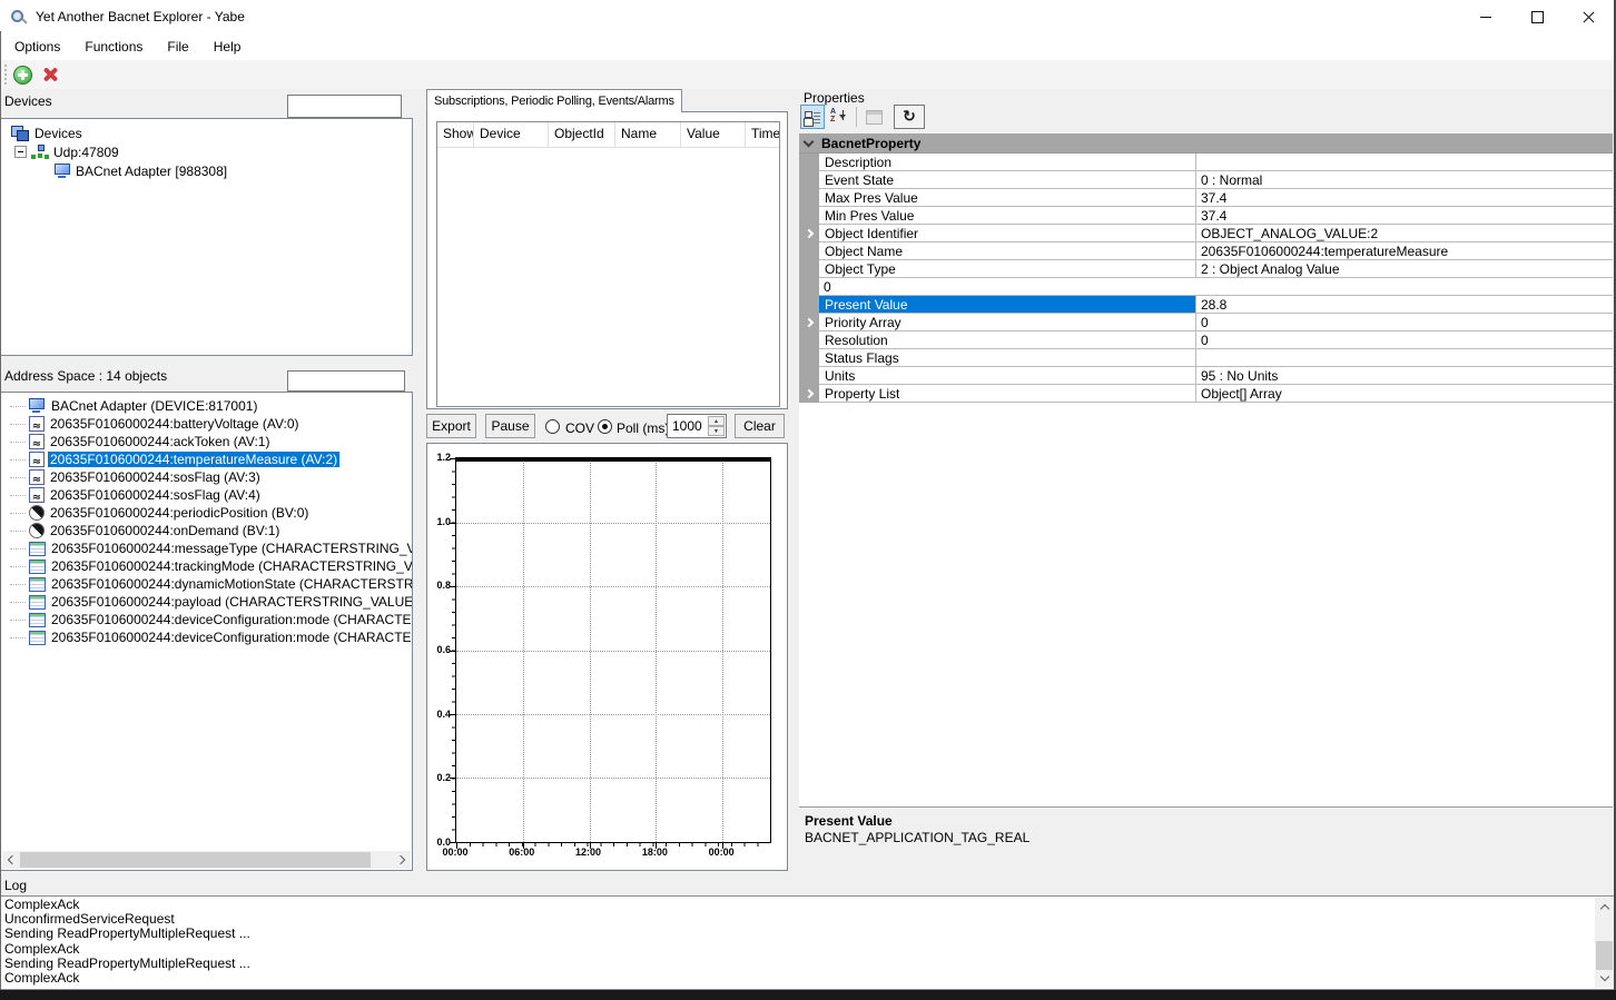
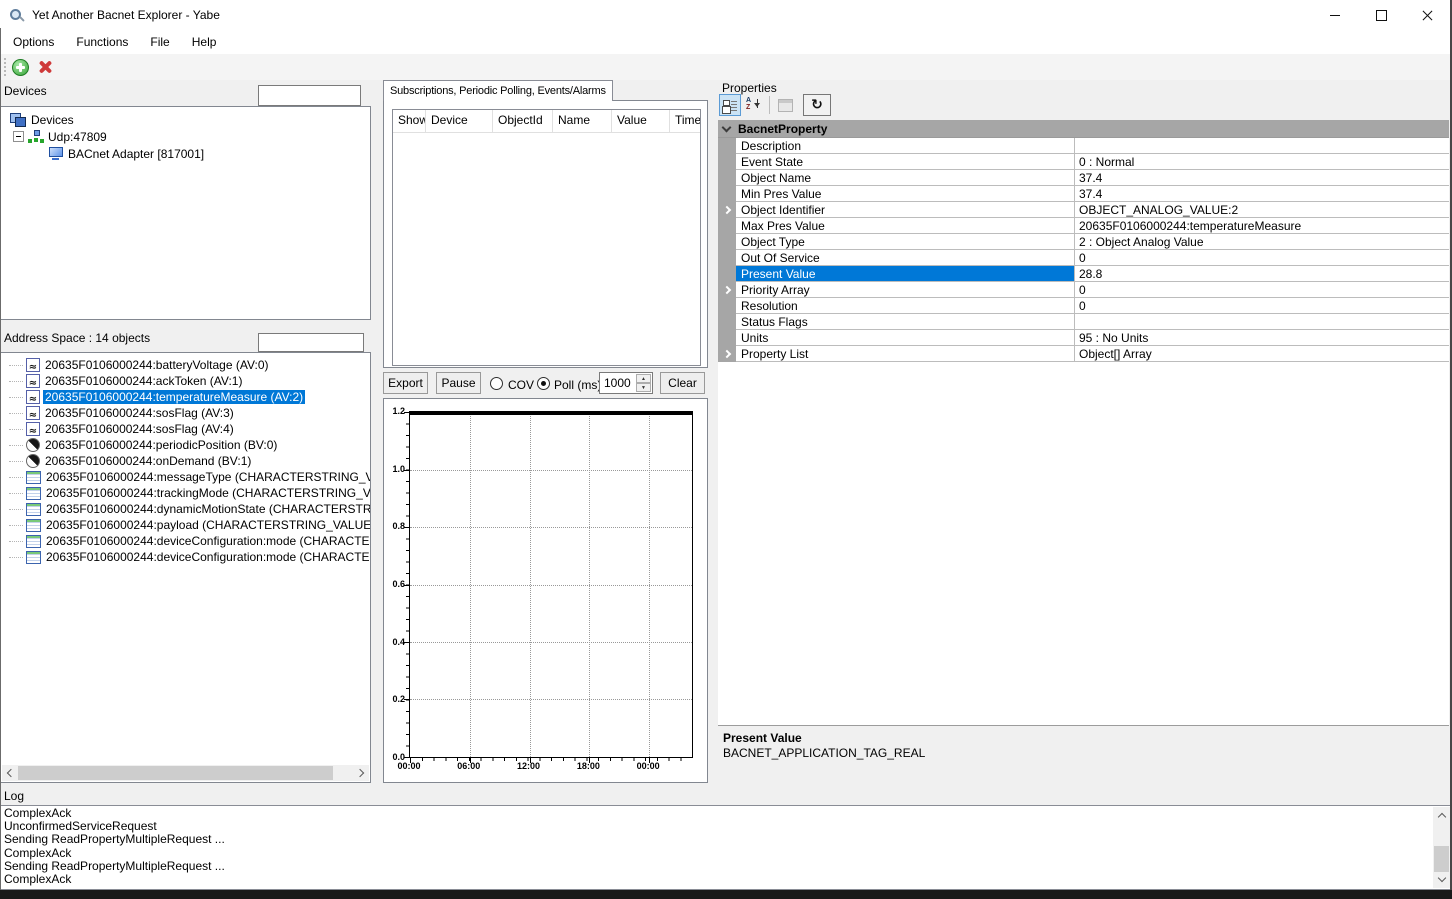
  Yet Another Bacnet Explorer - Yabe
  Options
  Functions
  File
  Help
  Devices
  Devices
  Udp:47809
- BACnet Adapter [988308]
+ BACnet Adapter [817001]
  Address Space : 14 objects
- BACnet Adapter (DEVICE:817001)
  20635F0106000244:batteryVoltage (AV:0)
  20635F0106000244:ackToken (AV:1)
  20635F0106000244:temperatureMeasure (AV:2)
  20635F0106000244:sosFlag (AV:3)
  20635F0106000244:sosFlag (AV:4)
  20635F0106000244:periodicPosition (BV:0)
  20635F0106000244:onDemand (BV:1)
  20635F0106000244:messageType (CHARACTERSTRING_V
  20635F0106000244:trackingMode (CHARACTERSTRING_V
  20635F0106000244:dynamicMotionState (CHARACTERSTR
  20635F0106000244:payload (CHARACTERSTRING_VALUE
  20635F0106000244:deviceConfiguration:mode (CHARACTE
  20635F0106000244:deviceConfiguration:mode (CHARACTE
  Subscriptions, Periodic Polling, Events/Alarms
  Show
  Device
  ObjectId
  Name
  Value
  Time
  Export
  Pause
  COV
  Poll (ms
  1000
  Clear
  1.2
  1.0
  0.8
  0.6
  0.4
  0.2
  0.0
  00:00
  06:00
  12:00
  18:00
  00:00
  Properties
  ↻
  BacnetProperty
  Description
  Event State
  0 : Normal
- Max Pres Value
+ Object Name
  37.4
  Min Pres Value
  37.4
  Object Identifier
  OBJECT_ANALOG_VALUE:2
- Object Name
+ Max Pres Value
  20635F0106000244:temperatureMeasure
  Object Type
  2 : Object Analog Value
+ Out Of Service
  0
  Present Value
  28.8
  Priority Array
  0
  Resolution
  0
  Status Flags
  Units
  95 : No Units
  Property List
  Object[] Array
  Present Value
  BACNET_APPLICATION_TAG_REAL
  Log
  ComplexAck
  UnconfirmedServiceRequest
  Sending ReadPropertyMultipleRequest ...
  ComplexAck
  Sending ReadPropertyMultipleRequest ...
  ComplexAck
